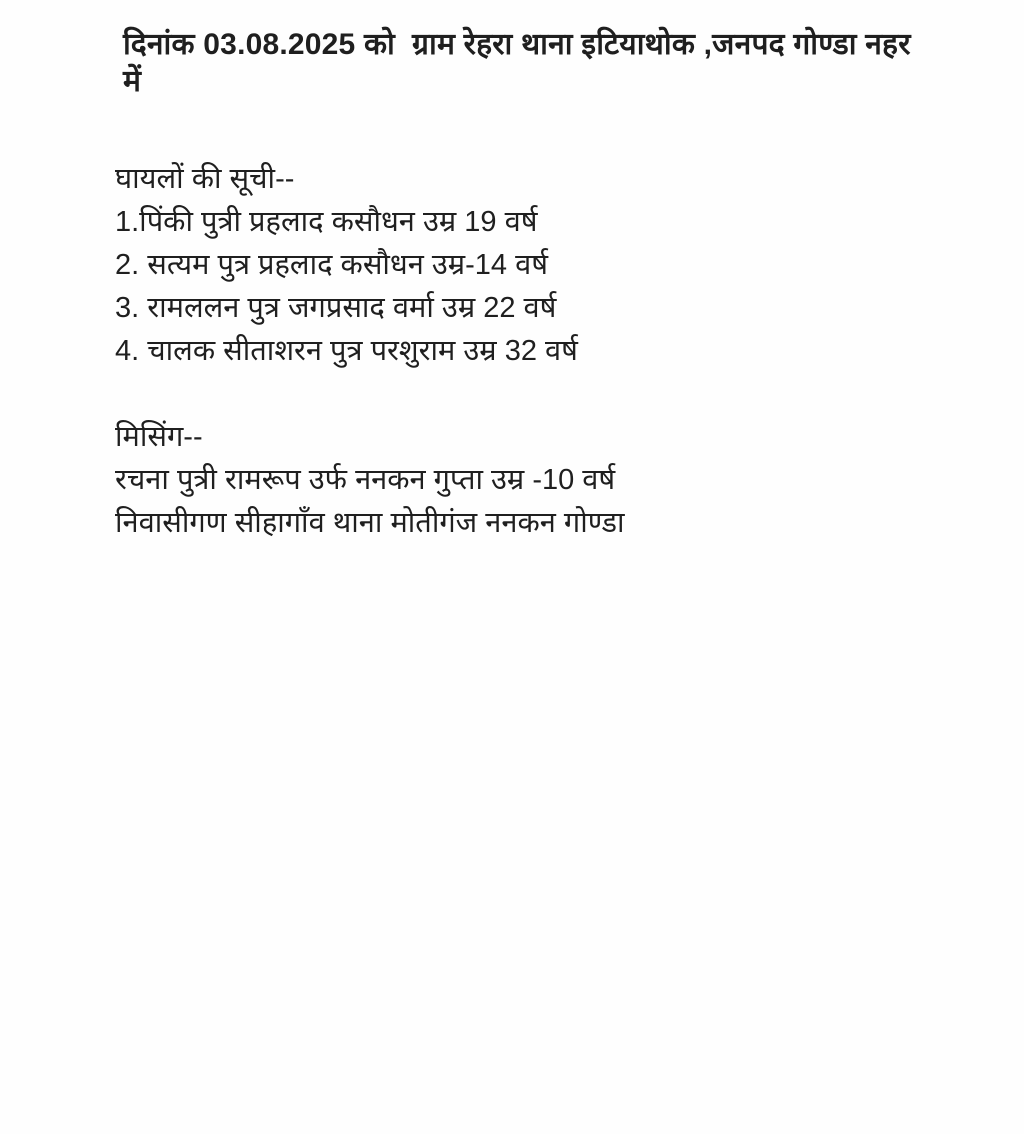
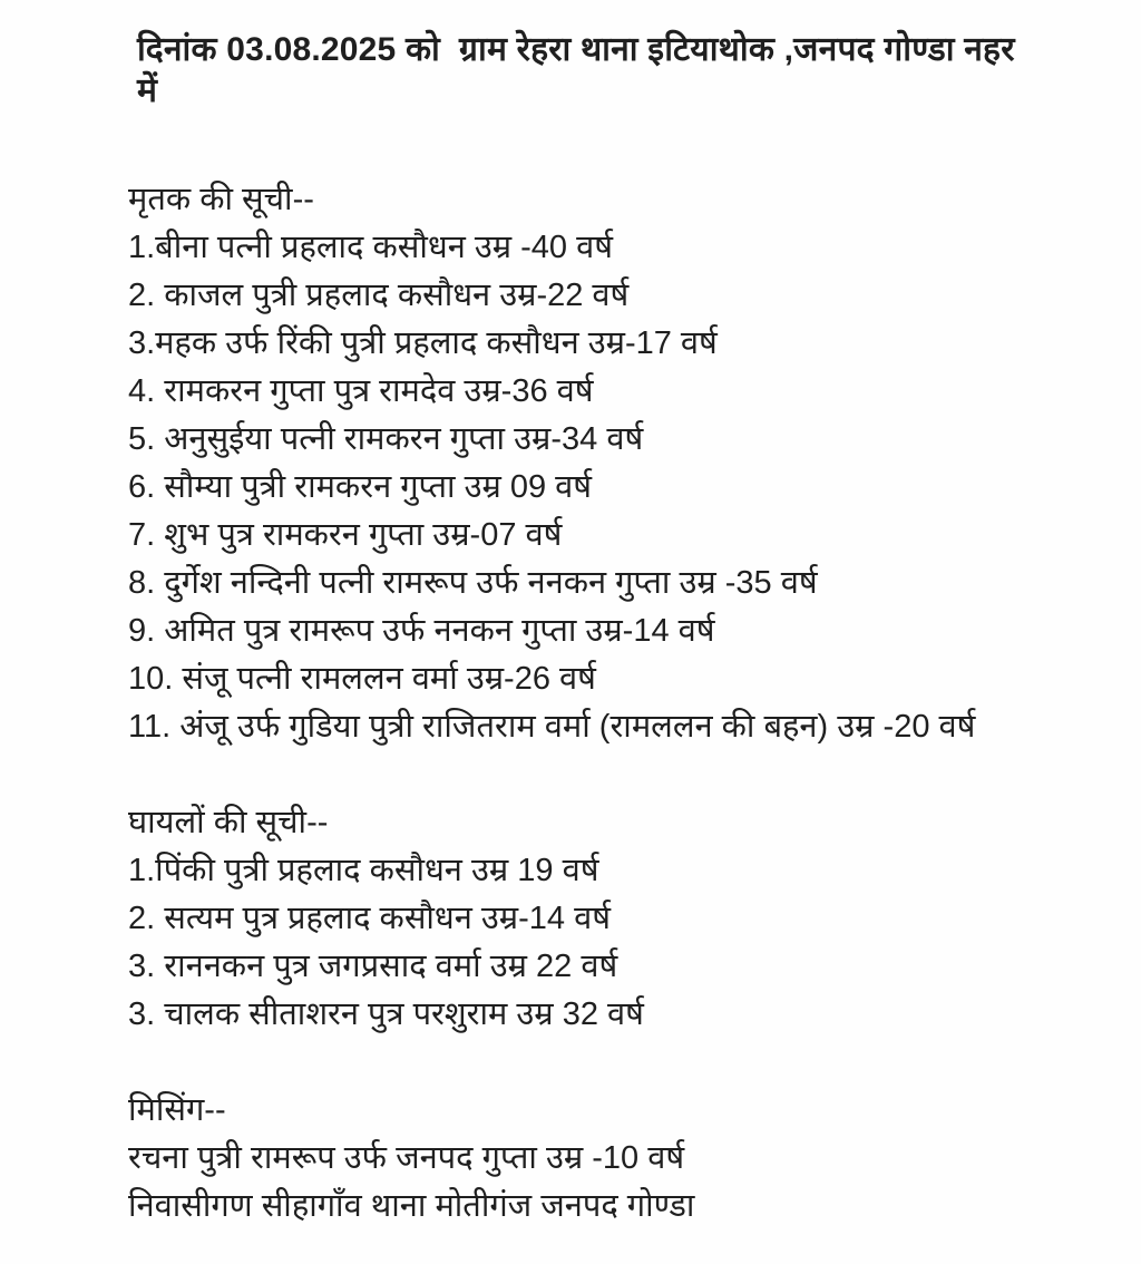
  दिनांक 03.08.2025 को ग्राम रेहरा थाना इटियाथोक ,जनपद गोण्डा नहर में
+ मृतक की सूची--
+ 1.बीना पत्नी प्रहलाद कसौधन उम्र -40 वर्ष
+ 2. काजल पुत्री प्रहलाद कसौधन उम्र-22 वर्ष
+ 3.महक उर्फ रिंकी पुत्री प्रहलाद कसौधन उम्र-17 वर्ष
+ 4. रामकरन गुप्ता पुत्र रामदेव उम्र-36 वर्ष
+ 5. अनुसुईया पत्नी रामकरन गुप्ता उम्र-34 वर्ष
+ 6. सौम्या पुत्री रामकरन गुप्ता उम्र 09 वर्ष
+ 7. शुभ पुत्र रामकरन गुप्ता उम्र-07 वर्ष
+ 8. दुर्गेश नन्दिनी पत्नी रामरूप उर्फ ननकन गुप्ता उम्र -35 वर्ष
+ 9. अमित पुत्र रामरूप उर्फ ननकन गुप्ता उम्र-14 वर्ष
+ 10. संजू पत्नी रामललन वर्मा उम्र-26 वर्ष
+ 11. अंजू उर्फ गुडिया पुत्री राजितराम वर्मा (रामललन की बहन) उम्र -20 वर्ष
  घायलों की सूची--
  1.पिंकी पुत्री प्रहलाद कसौधन उम्र 19 वर्ष
  2. सत्यम पुत्र प्रहलाद कसौधन उम्र-14 वर्ष
- 3. रामललन पुत्र जगप्रसाद वर्मा उम्र 22 वर्ष
+ 3. राननकन पुत्र जगप्रसाद वर्मा उम्र 22 वर्ष
- 4. चालक सीताशरन पुत्र परशुराम उम्र 32 वर्ष
+ 3. चालक सीताशरन पुत्र परशुराम उम्र 32 वर्ष
  मिसिंग--
- रचना पुत्री रामरूप उर्फ ननकन गुप्ता उम्र -10 वर्ष
+ रचना पुत्री रामरूप उर्फ जनपद गुप्ता उम्र -10 वर्ष
- निवासीगण सीहागाँव थाना मोतीगंज ननकन गोण्डा
+ निवासीगण सीहागाँव थाना मोतीगंज जनपद गोण्डा
